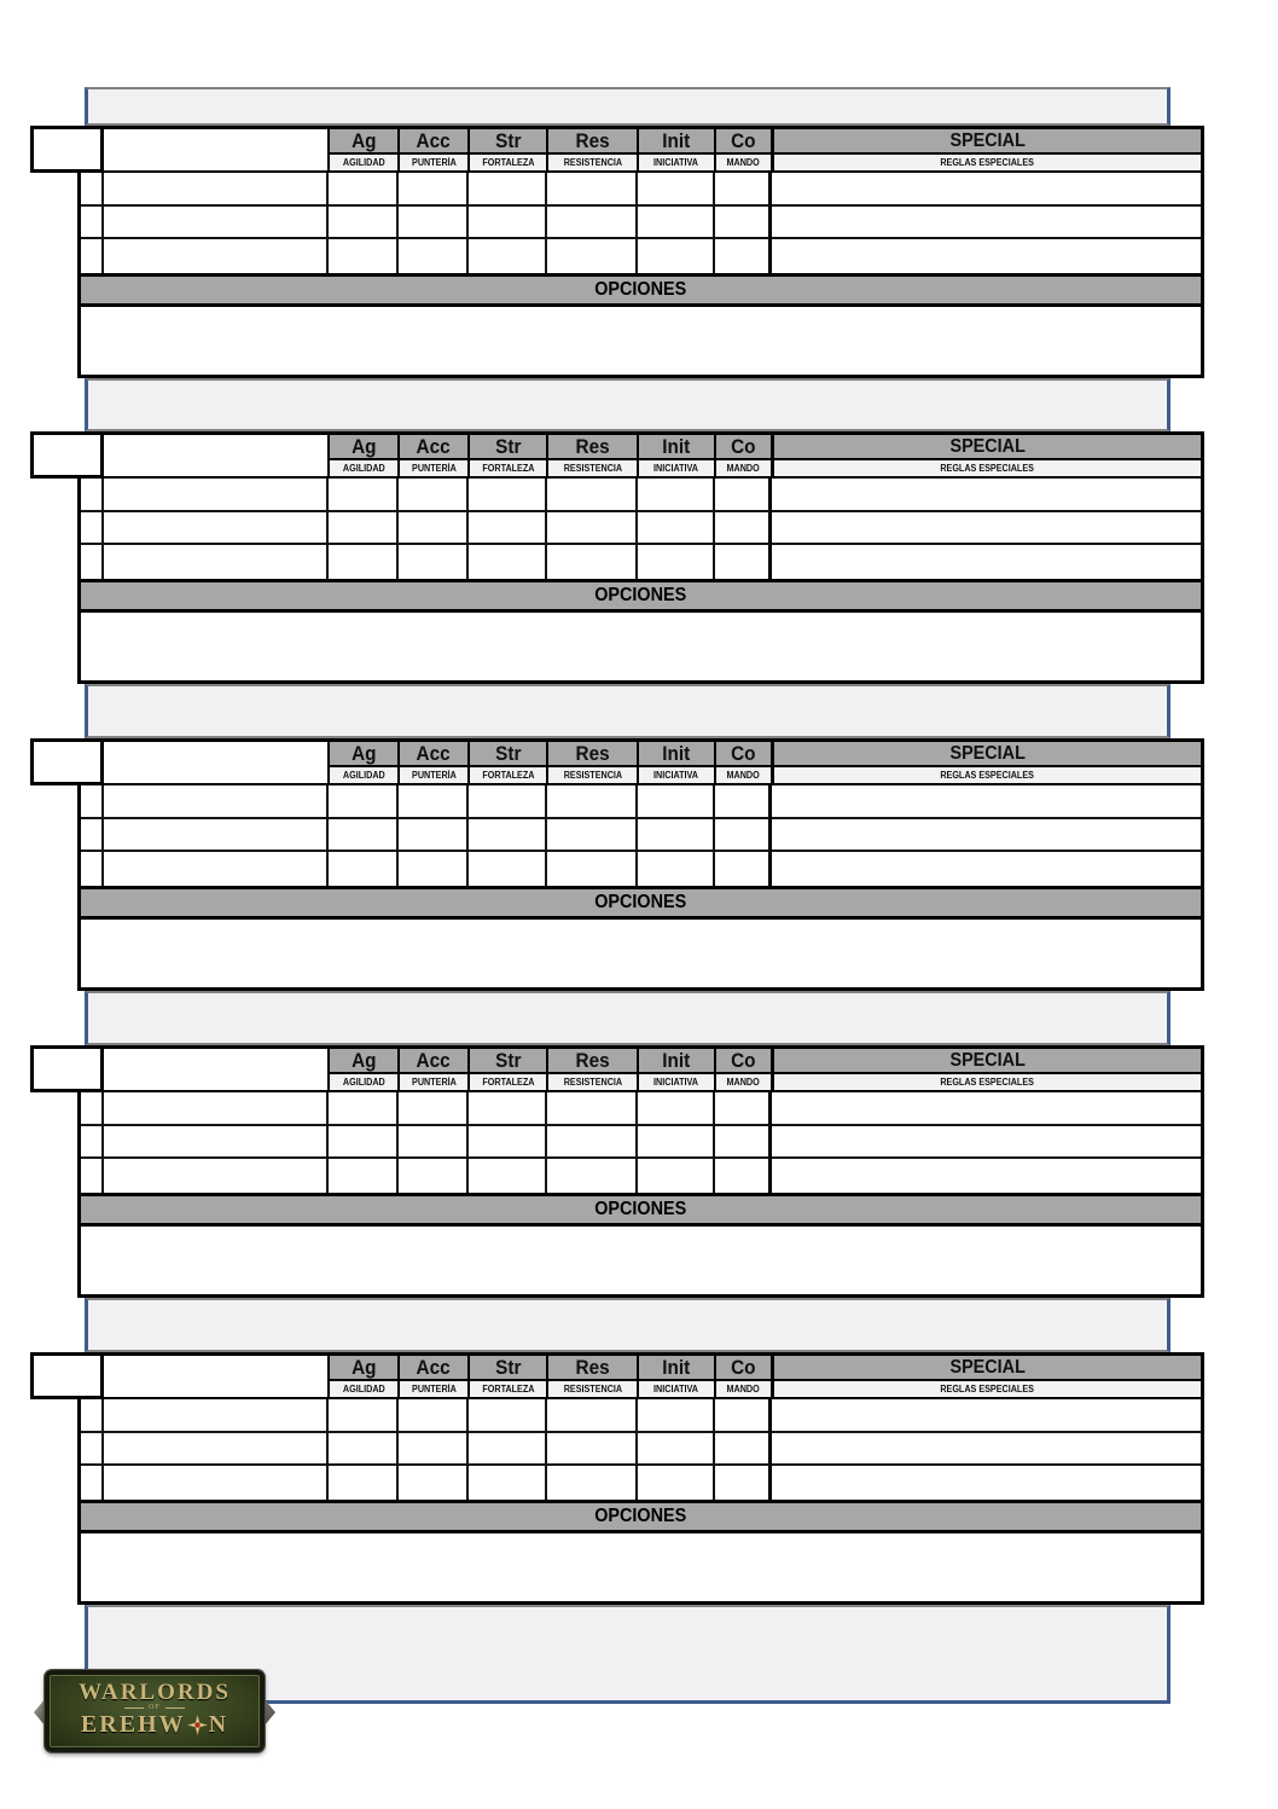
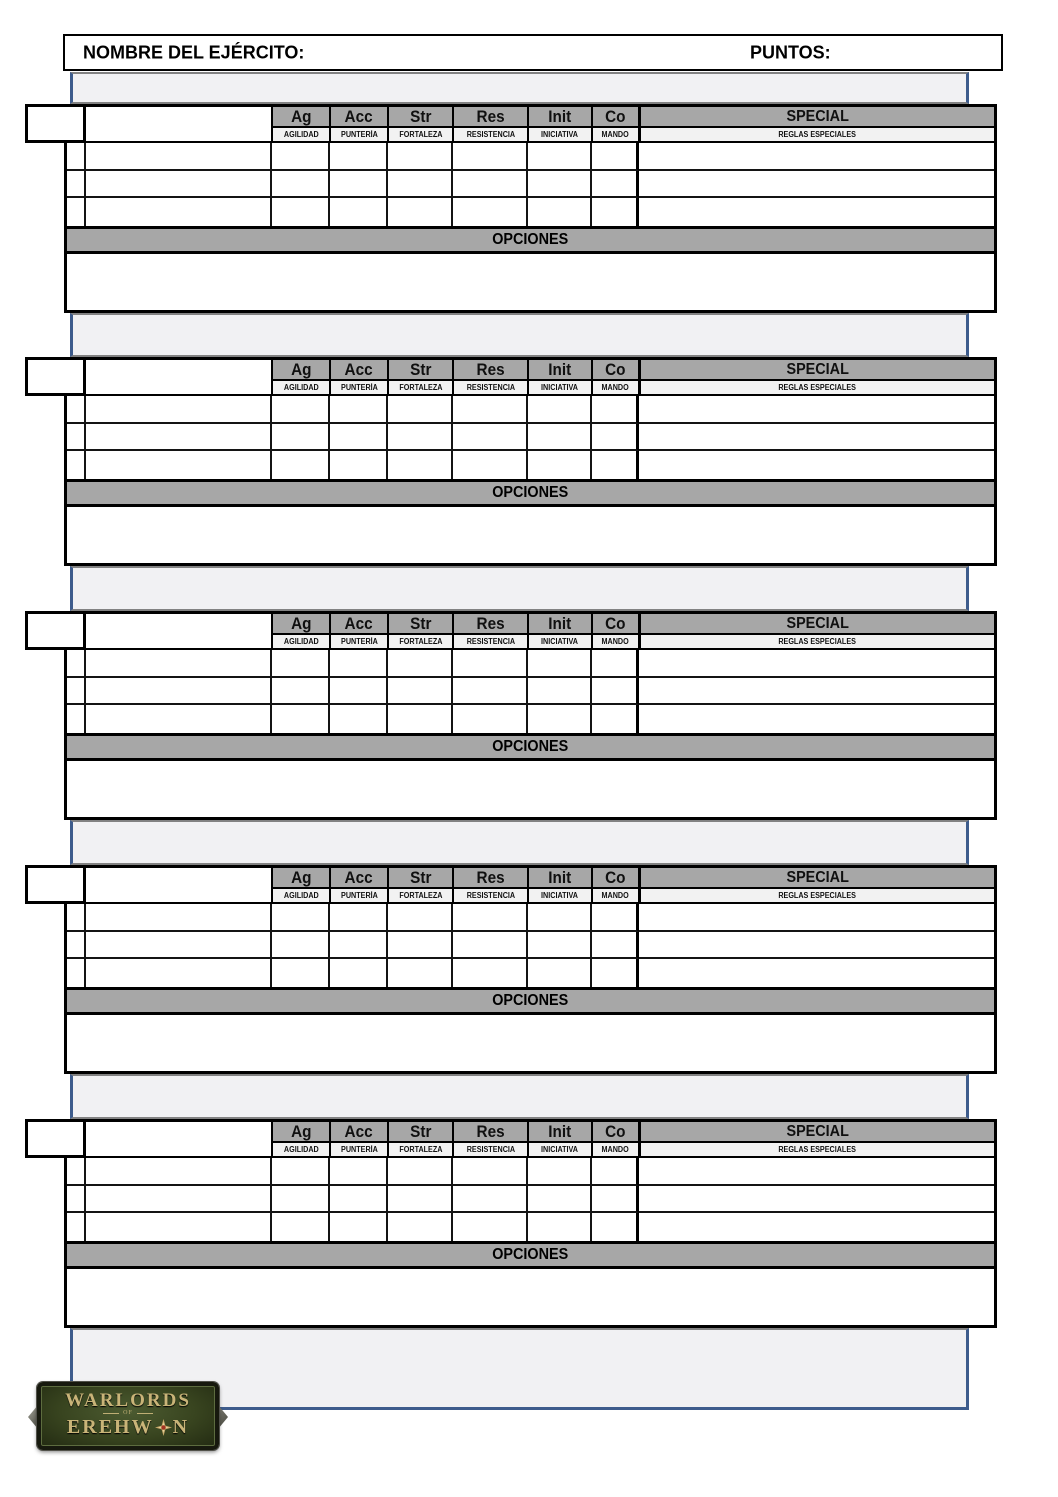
+ NOMBRE DEL EJÉRCITO:
+ PUNTOS:
  Ag
  Acc
  Str
  Res
  Init
  Co
  SPECIAL
  AGILIDAD
  PUNTERÍA
  FORTALEZA
  RESISTENCIA
  INICIATIVA
  MANDO
  REGLAS ESPECIALES
  OPCIONES
  Ag
  Acc
  Str
  Res
  Init
  Co
  SPECIAL
  AGILIDAD
  PUNTERÍA
  FORTALEZA
  RESISTENCIA
  INICIATIVA
  MANDO
  REGLAS ESPECIALES
  OPCIONES
  Ag
  Acc
  Str
  Res
  Init
  Co
  SPECIAL
  AGILIDAD
  PUNTERÍA
  FORTALEZA
  RESISTENCIA
  INICIATIVA
  MANDO
  REGLAS ESPECIALES
  OPCIONES
  Ag
  Acc
  Str
  Res
  Init
  Co
  SPECIAL
  AGILIDAD
  PUNTERÍA
  FORTALEZA
  RESISTENCIA
  INICIATIVA
  MANDO
  REGLAS ESPECIALES
  OPCIONES
  Ag
  Acc
  Str
  Res
  Init
  Co
  SPECIAL
  AGILIDAD
  PUNTERÍA
  FORTALEZA
  RESISTENCIA
  INICIATIVA
  MANDO
  REGLAS ESPECIALES
  OPCIONES
  WARLORDS
  EREHW
  N
